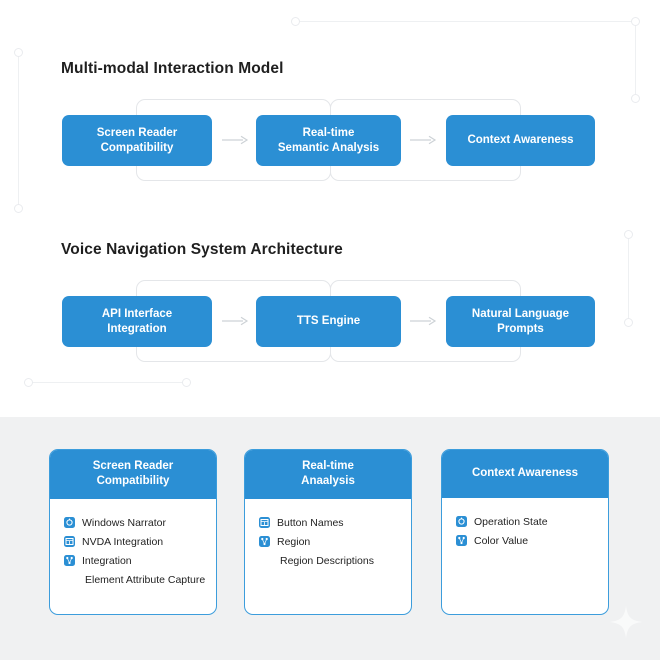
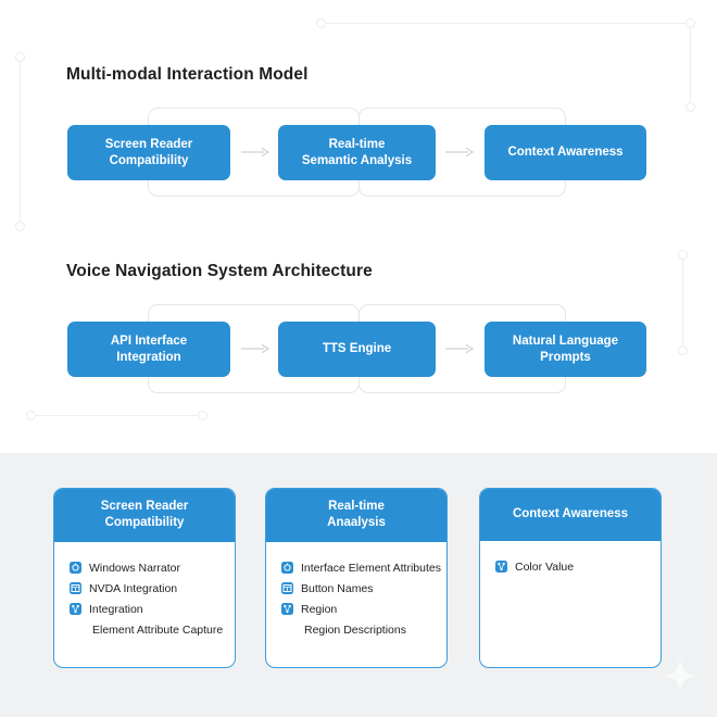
  Multi-modal Interaction Model
  Screen Reader
  Compatibility
  Real-time
  Semantic Analysis
  Context Awareness
  Voice Navigation System Architecture
  API Interface
  Integration
  TTS Engine
  Natural Language Prompts
  Screen Reader
  Compatibility
  Windows Narrator
  NVDA Integration
  Integration
  Element Attribute Capture
  Real-time
  Anaalysis
+ Interface Element Attributes
  Button Names
  Region
  Region Descriptions
  Context Awareness
- Operation State
  Color Value
